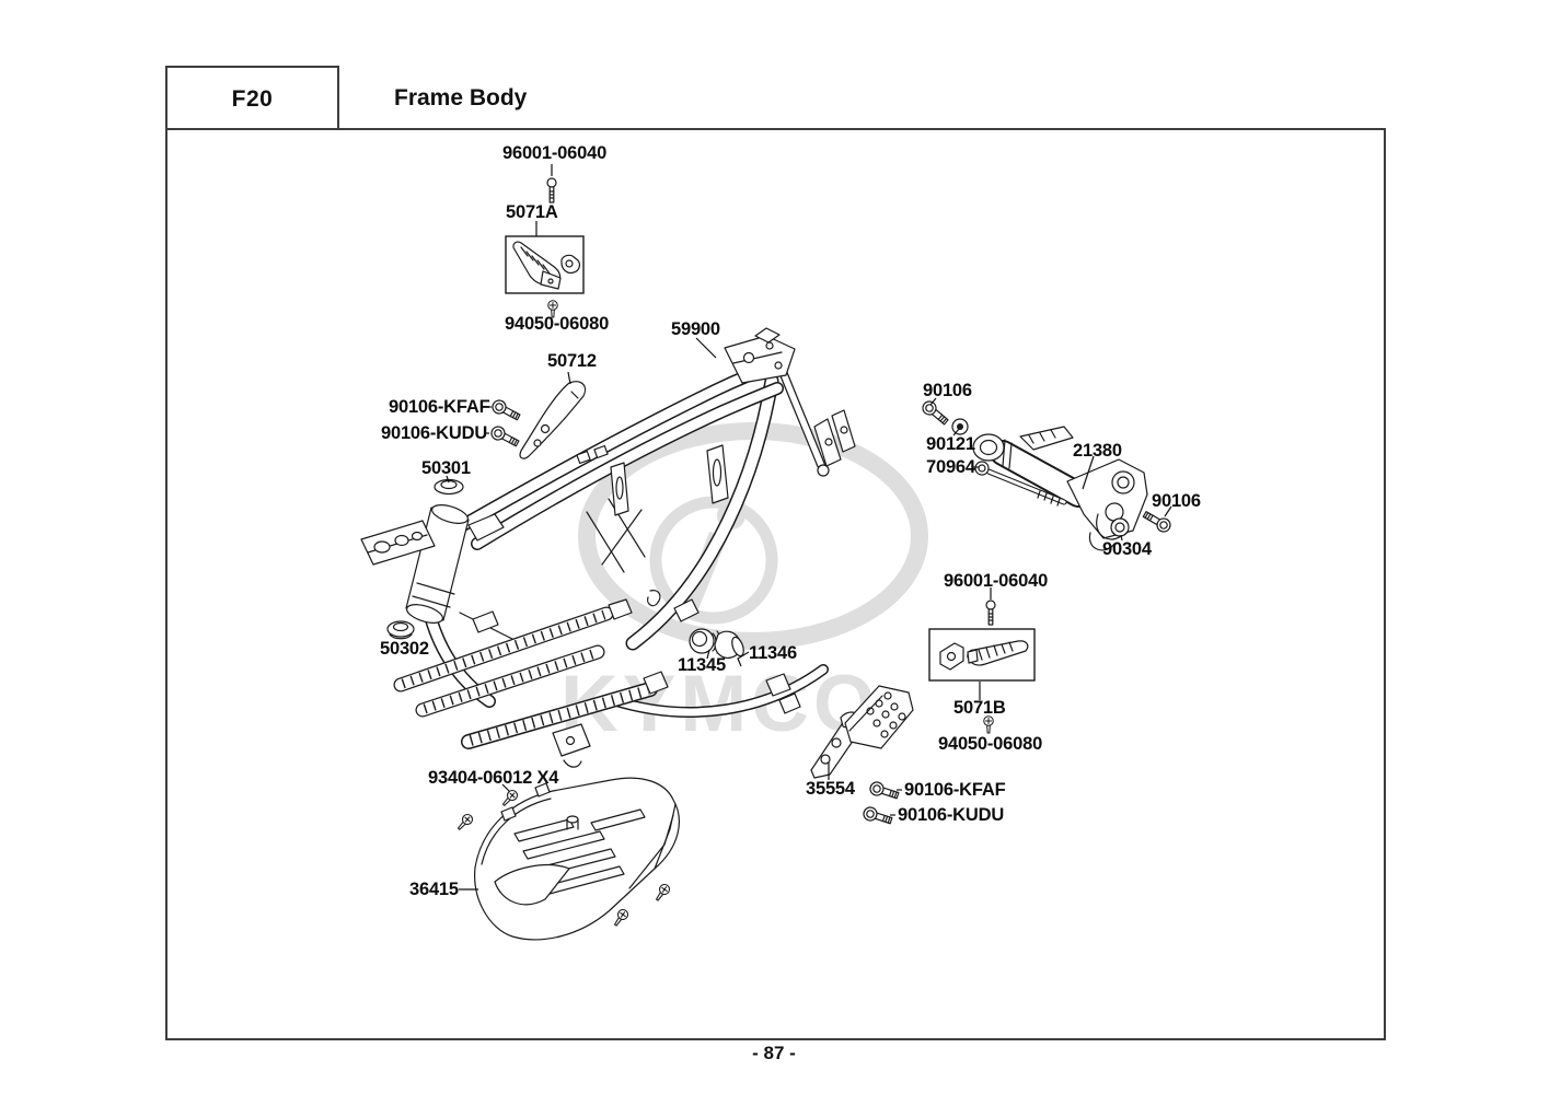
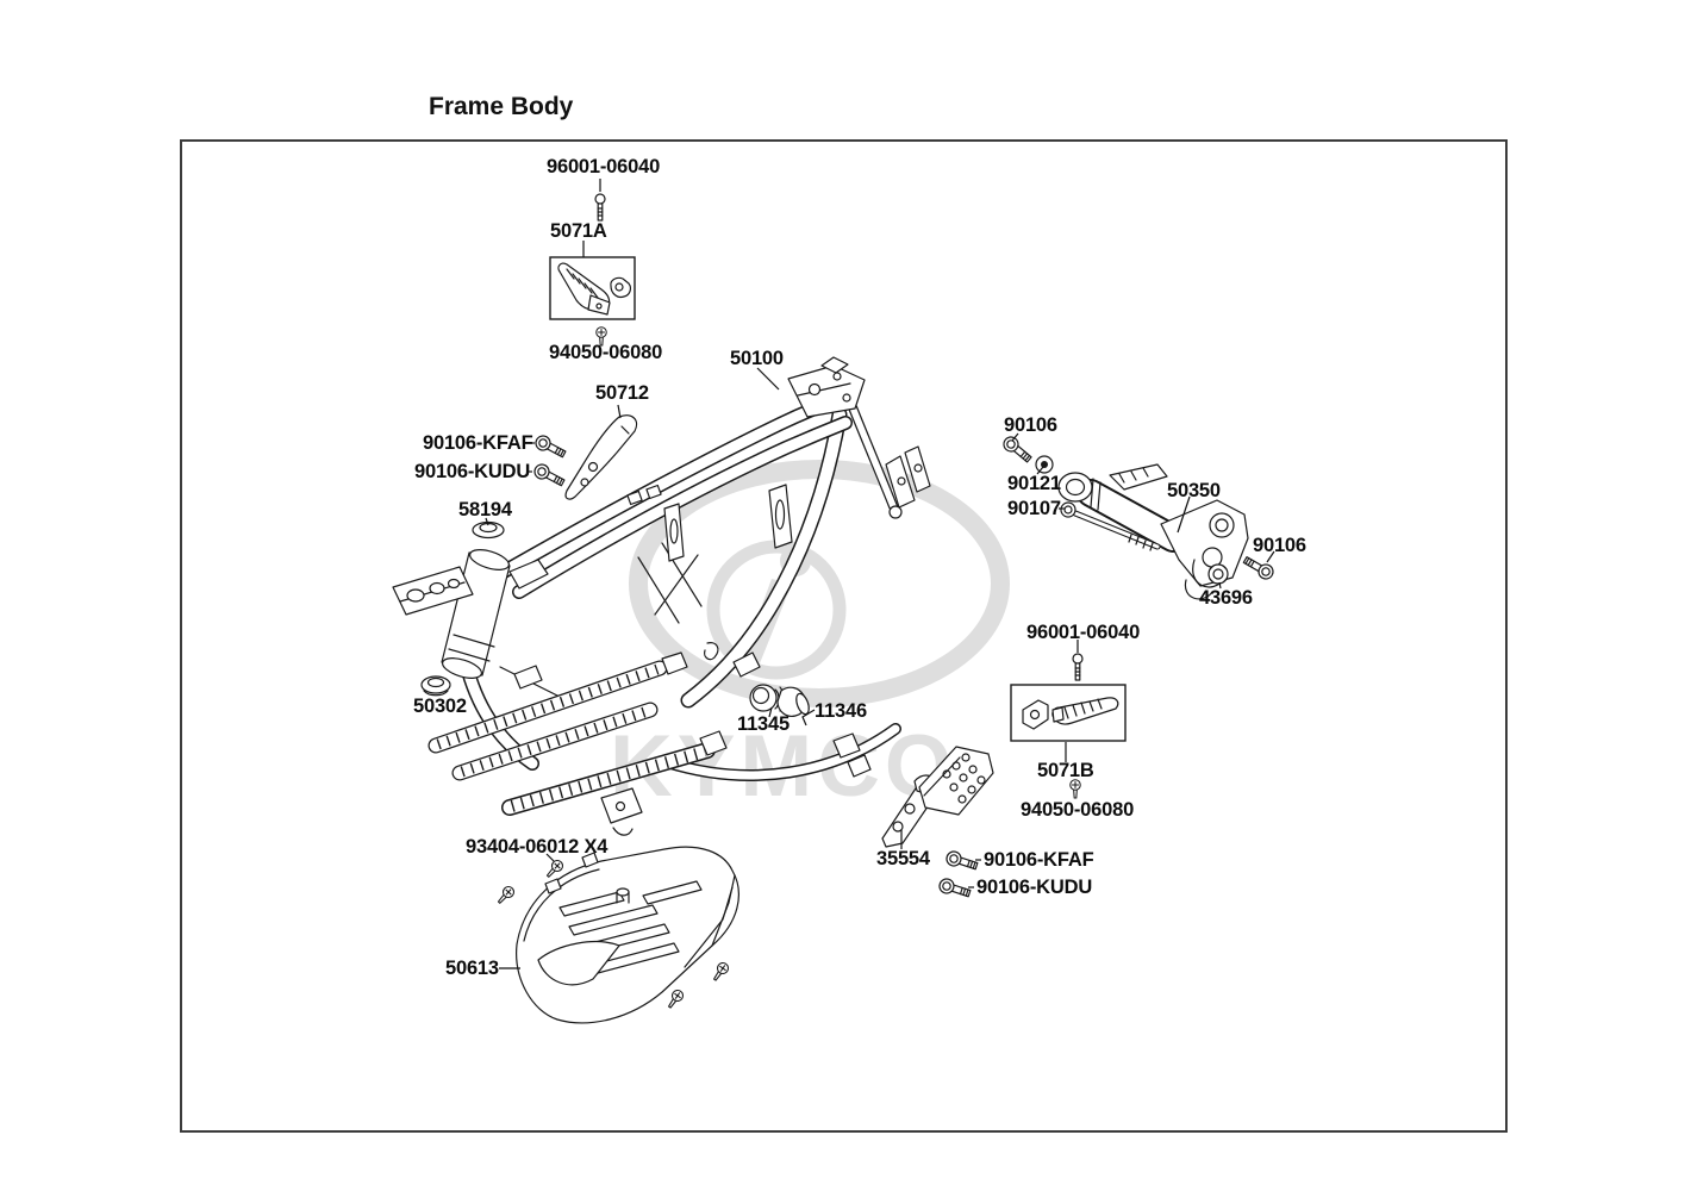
- F20
  Frame Body
  96001-06040
  5071A
  94050-06080
- 59900
+ 50100
  50712
  90106-KFAF
  90106-KUDU
- 50301
+ 58194
  90106
  90121
- 70964
+ 90107
- 21380
+ 50350
  90106
- 90304
+ 43696
  96001-06040
  50302
  11345
  11346
  5071B
  94050-06080
  35554
  90106-KFAF
  90106-KUDU
  93404-06012 X4
- 36415
+ 50613
- - 87 -
